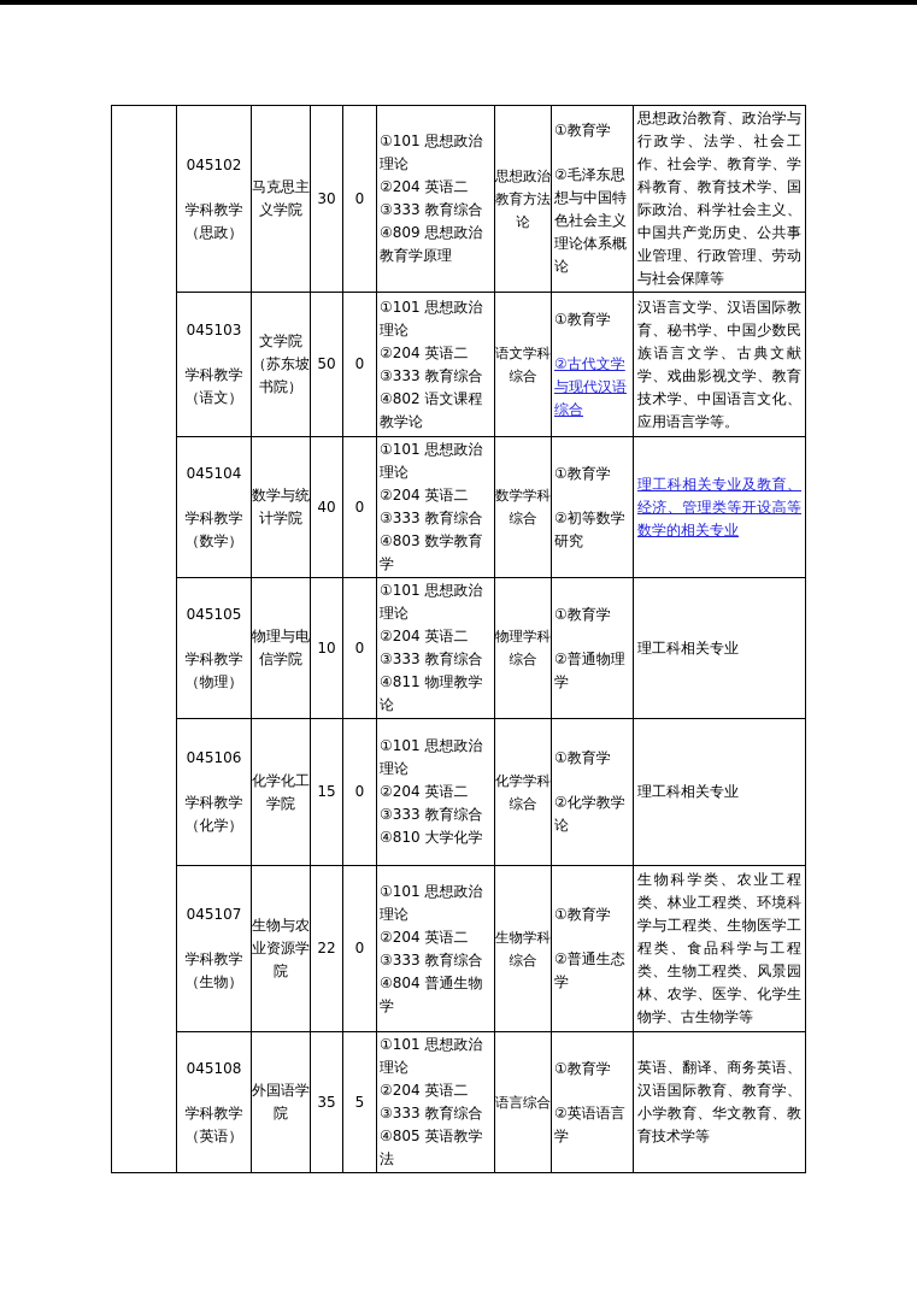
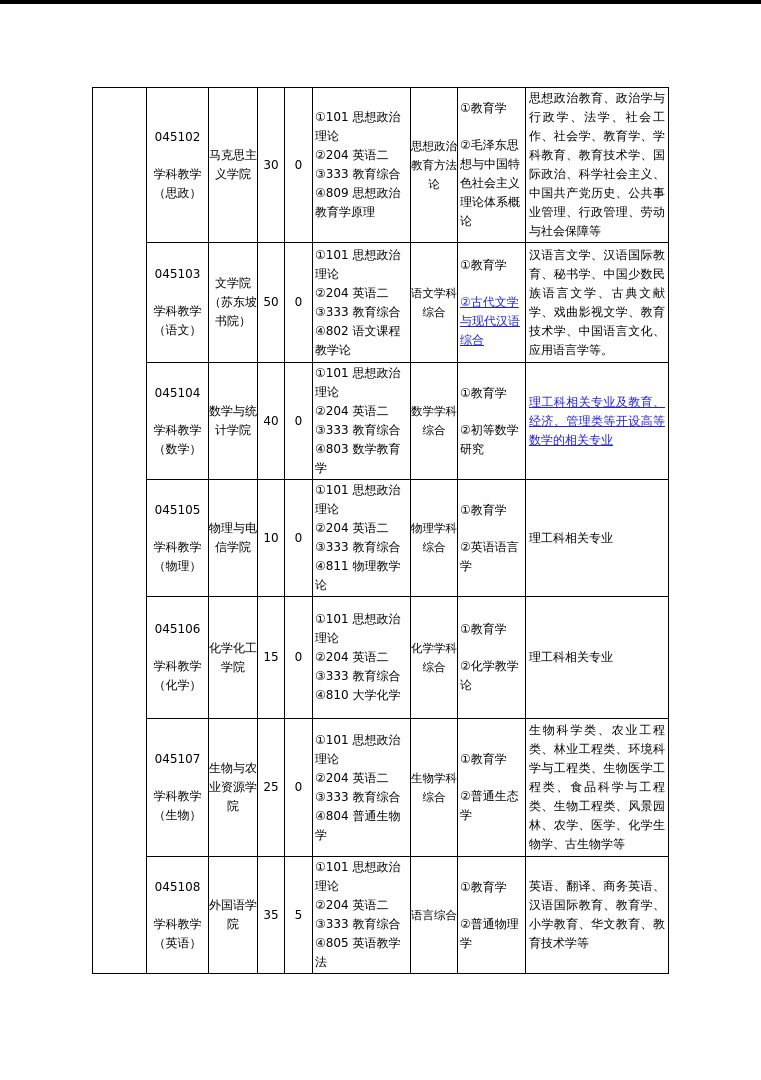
  	045102 学科教学 （思政）	马克思主义学院	30	0	①101 思想政治理论 ②204 英语二 ③333 教育综合 ④809 思想政治教育学原理	思想政治教育方法论	①教育学 ②毛泽东思想与中国特色社会主义理论体系概论	思想政治教育、政治学与行政学、法学、社会工作、社会学、教育学、学科教育、教育技术学、国际政治、科学社会主义、中国共产党历史、公共事业管理、行政管理、劳动与社会保障等
  045103 学科教学 （语文）	文学院（苏东坡书院）	50	0	①101 思想政治理论 ②204 英语二 ③333 教育综合 ④802 语文课程教学论	语文学科综合	①教育学 ②古代文学与现代汉语综合	汉语言文学、汉语国际教育、秘书学、中国少数民族语言文学、古典文献学、戏曲影视文学、教育技术学、中国语言文化、应用语言学等。
  045104 学科教学 （数学）	数学与统计学院	40	0	①101 思想政治理论 ②204 英语二 ③333 教育综合 ④803 数学教育学	数学学科综合	①教育学 ②初等数学研究	理工科相关专业及教育、经济、管理类等开设高等数学的相关专业
- 045105 学科教学 （物理）	物理与电信学院	10	0	①101 思想政治理论 ②204 英语二 ③333 教育综合 ④811 物理教学论	物理学科综合	①教育学 ②普通物理学	理工科相关专业
+ 045105 学科教学 （物理）	物理与电信学院	10	0	①101 思想政治理论 ②204 英语二 ③333 教育综合 ④811 物理教学论	物理学科综合	①教育学 ②英语语言学	理工科相关专业
  045106 学科教学 （化学）	化学化工学院	15	0	①101 思想政治理论 ②204 英语二 ③333 教育综合 ④810 大学化学	化学学科综合	①教育学 ②化学教学论	理工科相关专业
- 045107 学科教学 （生物）	生物与农业资源学院	22	0	①101 思想政治理论 ②204 英语二 ③333 教育综合 ④804 普通生物学	生物学科综合	①教育学 ②普通生态学	生物科学类、农业工程类、林业工程类、环境科学与工程类、生物医学工程类、食品科学与工程类、生物工程类、风景园林、农学、医学、化学生物学、古生物学等
+ 045107 学科教学 （生物）	生物与农业资源学院	25	0	①101 思想政治理论 ②204 英语二 ③333 教育综合 ④804 普通生物学	生物学科综合	①教育学 ②普通生态学	生物科学类、农业工程类、林业工程类、环境科学与工程类、生物医学工程类、食品科学与工程类、生物工程类、风景园林、农学、医学、化学生物学、古生物学等
- 045108 学科教学 （英语）	外国语学院	35	5	①101 思想政治理论 ②204 英语二 ③333 教育综合 ④805 英语教学法	语言综合	①教育学 ②英语语言学	英语、翻译、商务英语、汉语国际教育、教育学、小学教育、华文教育、教育技术学等
+ 045108 学科教学 （英语）	外国语学院	35	5	①101 思想政治理论 ②204 英语二 ③333 教育综合 ④805 英语教学法	语言综合	①教育学 ②普通物理学	英语、翻译、商务英语、汉语国际教育、教育学、小学教育、华文教育、教育技术学等
